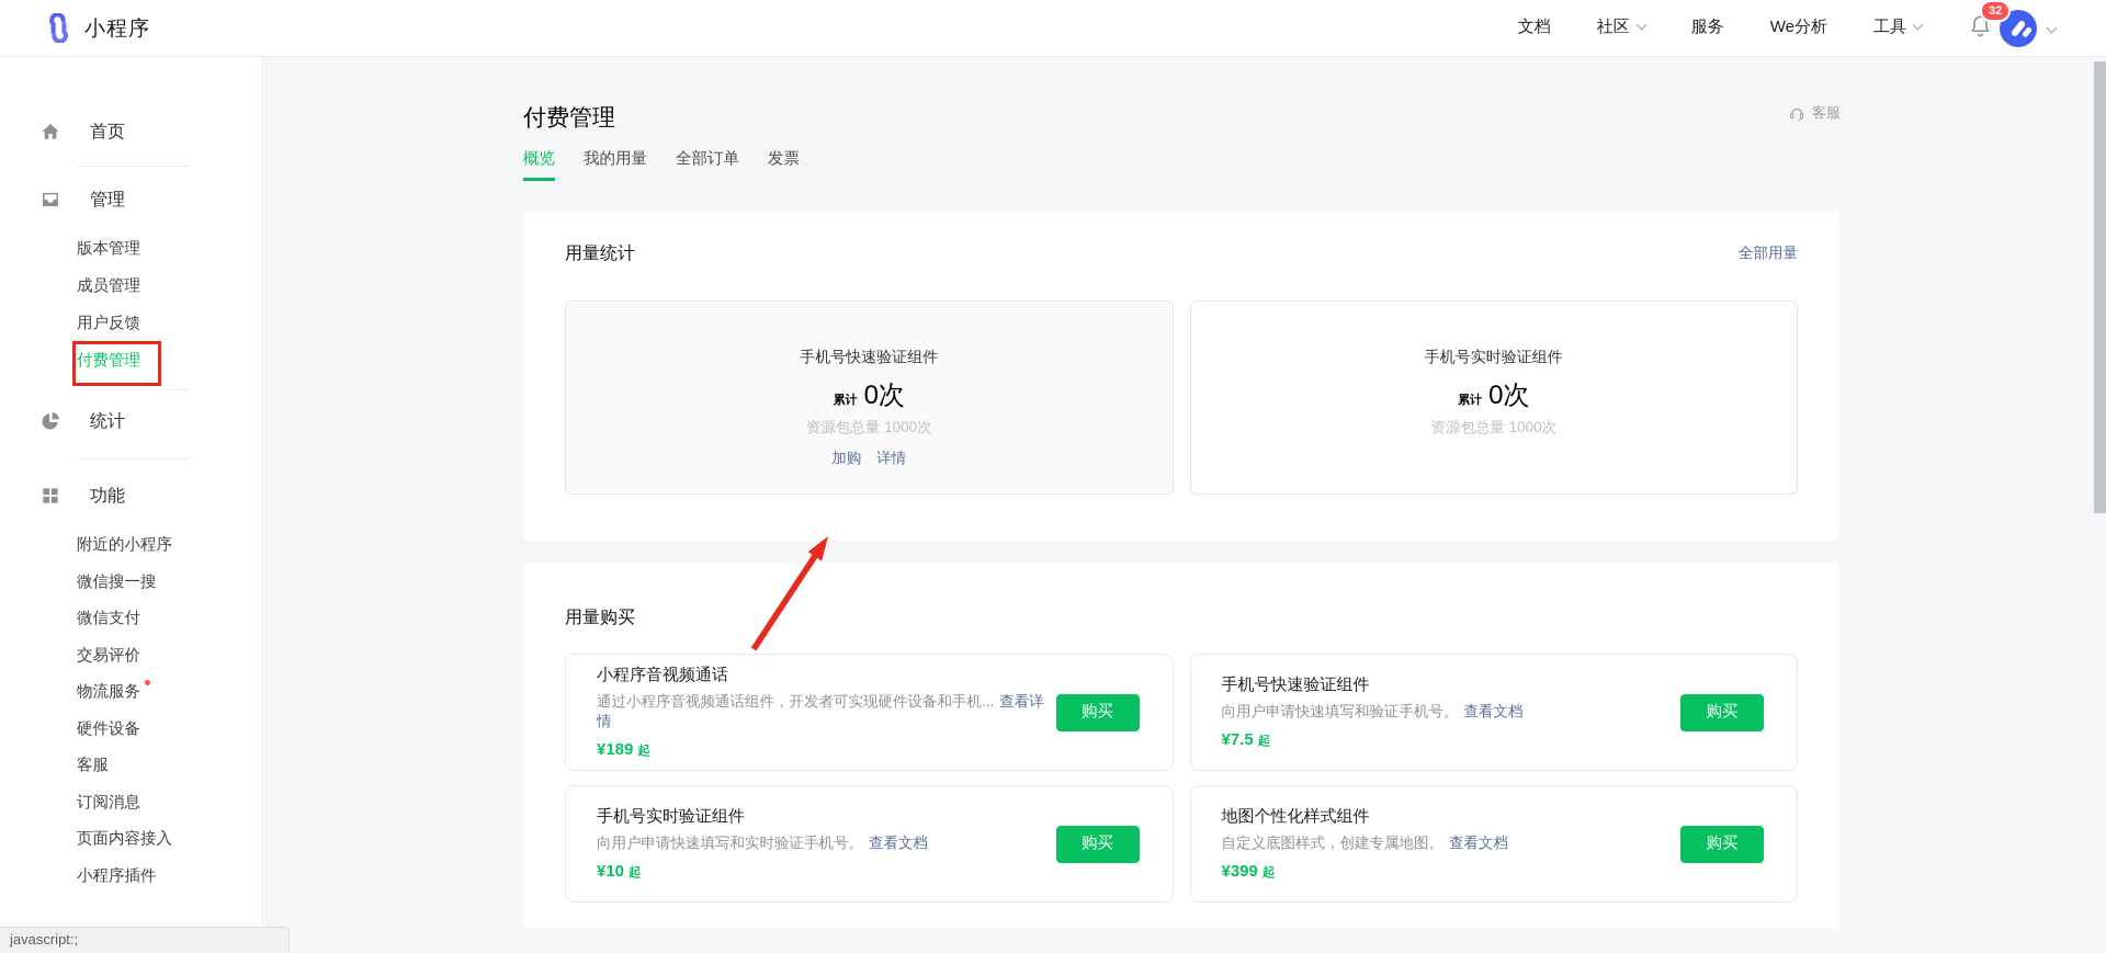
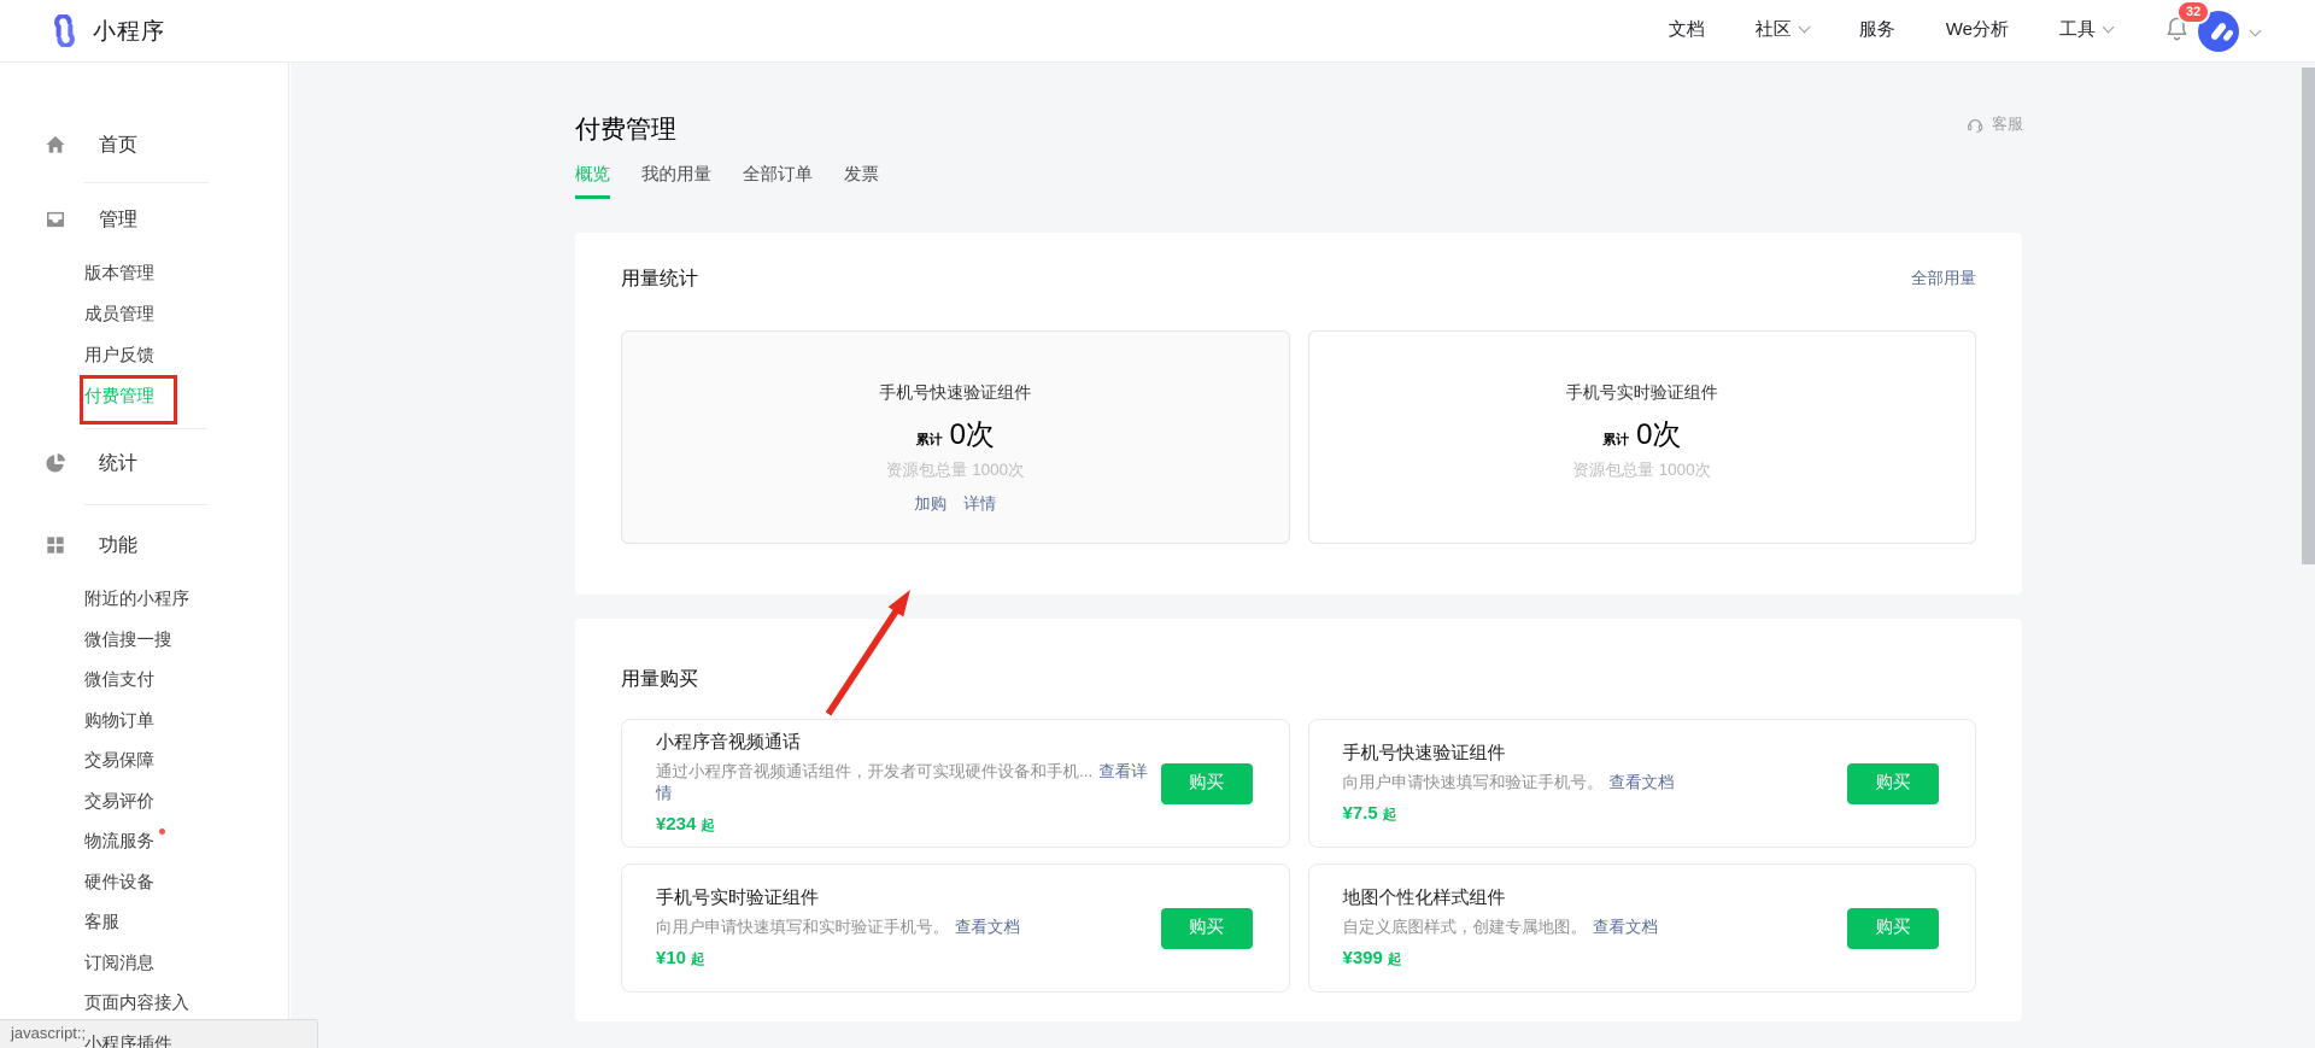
  小程序
  文档
  社区
  服务
  We分析
  工具
  32
  首页
  管理
  版本管理
  成员管理
  用户反馈
  付费管理
  统计
  功能
  附近的小程序
  微信搜一搜
  微信支付
+ 购物订单
+ 交易保障
  交易评价
  物流服务
  硬件设备
  客服
  订阅消息
  页面内容接入
  小程序插件
  付费管理
  客服
  概览
  我的用量
  全部订单
  发票
  用量统计
  全部用量
  手机号快速验证组件
  累计
  0次
  资源包总量 1000次
  加购
  详情
  手机号实时验证组件
  累计
  0次
  资源包总量 1000次
  用量购买
  小程序音视频通话
  通过小程序音视频通话组件，开发者可实现硬件设备和手机... 查看详情
- ¥189 起
+ ¥234 起
  购买
  手机号快速验证组件
  向用户申请快速填写和验证手机号。 查看文档
  ¥7.5 起
  购买
  手机号实时验证组件
  向用户申请快速填写和实时验证手机号。 查看文档
  ¥10 起
  购买
  地图个性化样式组件
  自定义底图样式，创建专属地图。 查看文档
  ¥399 起
  购买
  javascript:;
